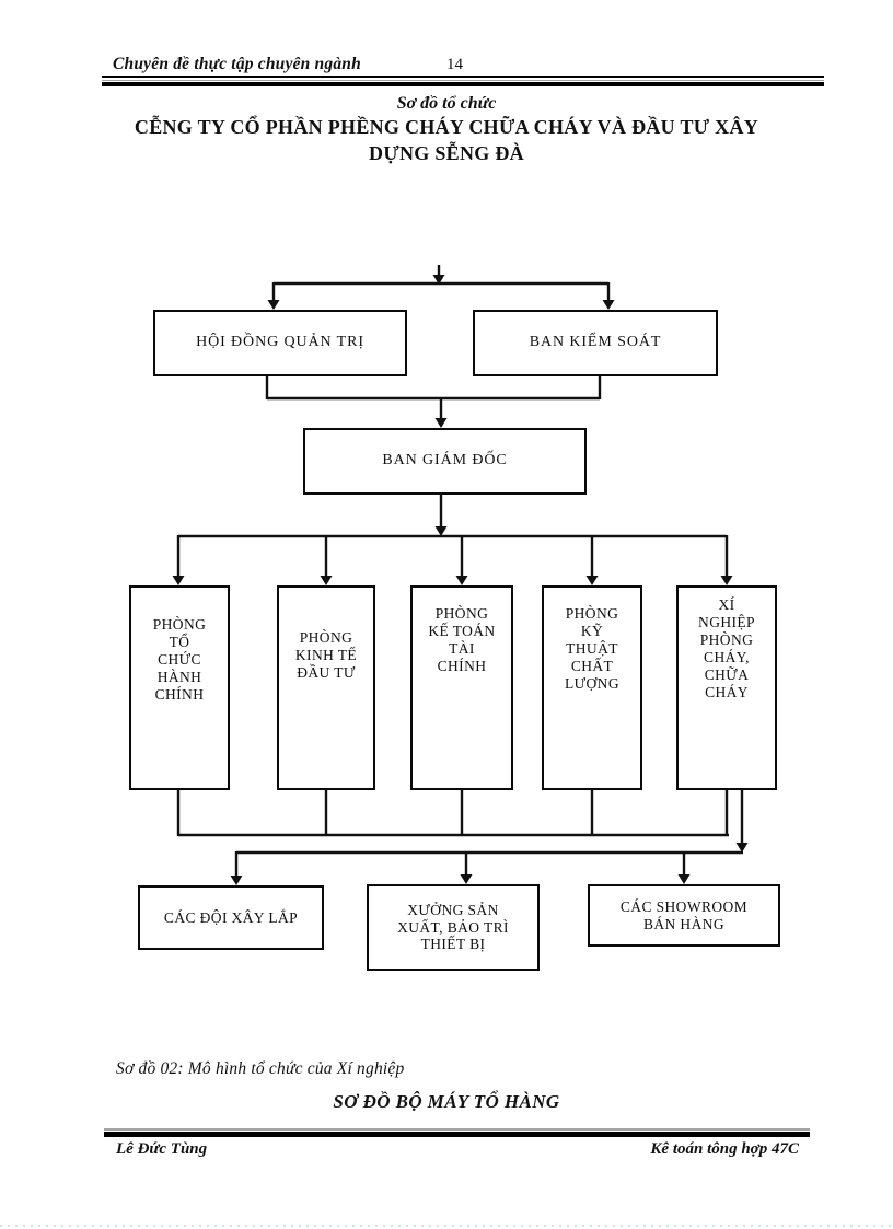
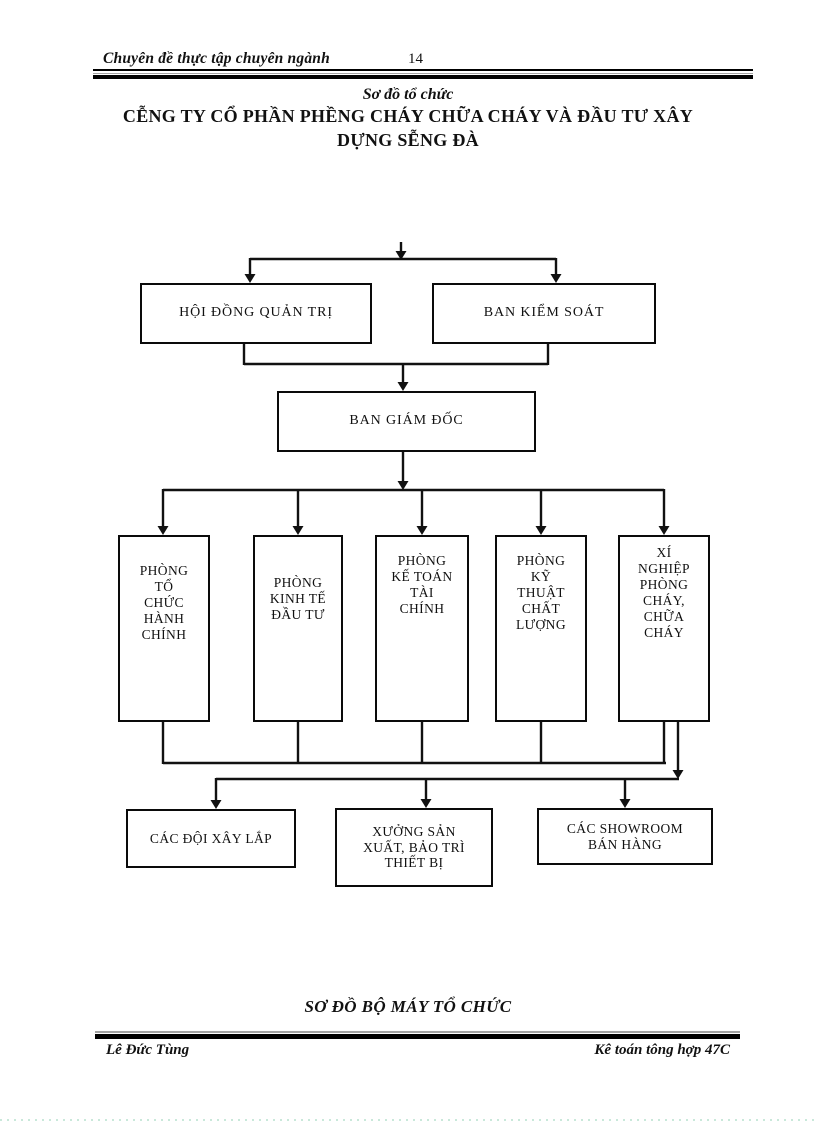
  Chuyên đề thực tập chuyên ngành
  14
  Sơ đồ tổ chức
  CỄNG TY CỔ PHẦN PHỀNG CHÁY CHỮA CHÁY VÀ ĐẦU TƯ XÂY
  DỰNG SỄNG ĐÀ
  HỘI ĐỒNG QUẢN TRỊ
  BAN KIỂM SOÁT
  BAN GIÁM ĐỐC
  PHÒNG
  TỔ
  CHỨC
  HÀNH
  CHÍNH
  PHÒNG
  KINH TẾ
  ĐẦU TƯ
  PHÒNG
  KẾ TOÁN
  TÀI
  CHÍNH
  PHÒNG
  KỸ
  THUẬT
  CHẤT
  LƯỢNG
  XÍ
  NGHIỆP
  PHÒNG
  CHÁY,
  CHỮA
  CHÁY
  CÁC ĐỘI XÂY LẮP
  XƯỞNG SẢN
  XUẤT, BẢO TRÌ
  THIẾT BỊ
  CÁC SHOWROOM
  BÁN HÀNG
- Sơ đồ 02: Mô hình tổ chức của Xí nghiệp
- SƠ ĐỒ BỘ MÁY TỔ HÀNG
+ SƠ ĐỒ BỘ MÁY TỔ CHỨC
  Lê Đức Tùng
  Kê toán tông hợp 47C
